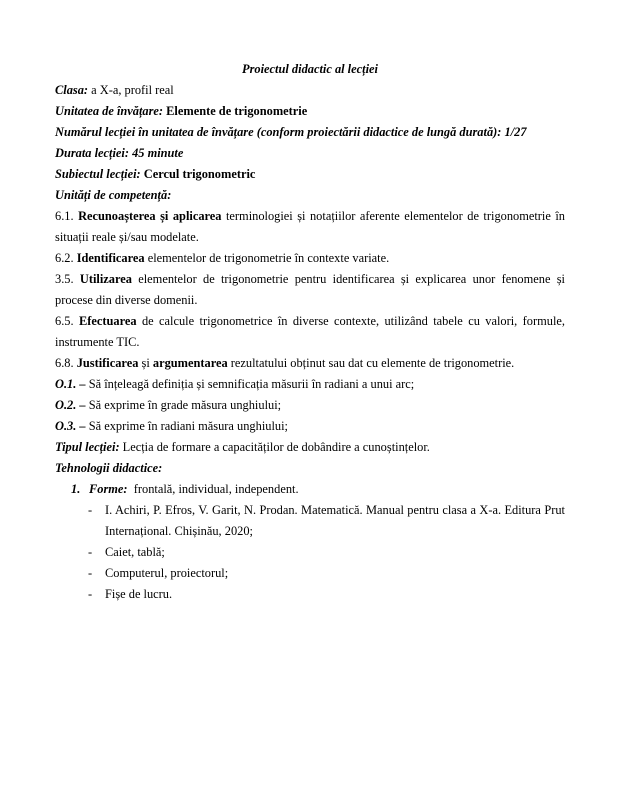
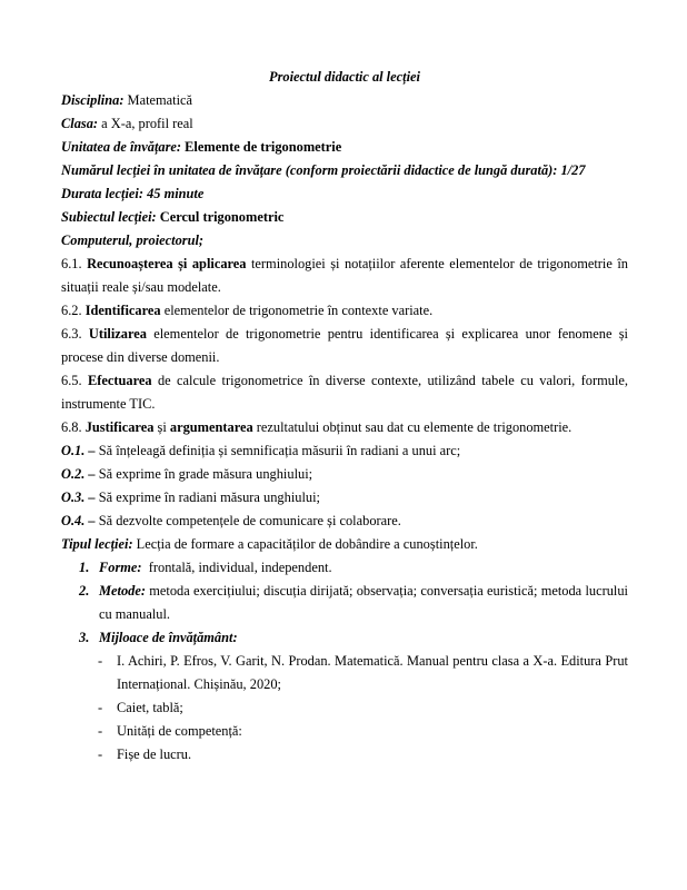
  Proiectul didactic al lecției
+ Disciplina: Matematică
  Clasa: a X-a, profil real
  Unitatea de învățare: Elemente de trigonometrie
  Numărul lecției în unitatea de învățare (conform proiectării didactice de lungă durată): 1/27
  Durata lecției: 45 minute
  Subiectul lecției: Cercul trigonometric
- Unități de competență:
+ Computerul, proiectorul;
  6.1. Recunoașterea și aplicarea terminologiei și notațiilor aferente elementelor de trigonometrie în situații reale și/sau modelate.
  6.2. Identificarea elementelor de trigonometrie în contexte variate.
- 3.5. Utilizarea elementelor de trigonometrie pentru identificarea și explicarea unor fenomene și procese din diverse domenii.
+ 6.3. Utilizarea elementelor de trigonometrie pentru identificarea și explicarea unor fenomene și procese din diverse domenii.
  6.5. Efectuarea de calcule trigonometrice în diverse contexte, utilizând tabele cu valori, formule, instrumente TIC.
  6.8. Justificarea și argumentarea rezultatului obținut sau dat cu elemente de trigonometrie.
  O.1. – Să înțeleagă definiția și semnificația măsurii în radiani a unui arc;
  O.2. – Să exprime în grade măsura unghiului;
  O.3. – Să exprime în radiani măsura unghiului;
+ O.4. – Să dezvolte competențele de comunicare și colaborare.
  Tipul lecției: Lecția de formare a capacităților de dobândire a cunoștințelor.
- Tehnologii didactice:
  1.
  Forme: frontală, individual, independent.
+ 2.
+ Metode: metoda exercițiului; discuția dirijată; observația; conversația euristică; metoda lucrului cu manualul.
+ 3.
+ Mijloace de învățământ:
  -
  I. Achiri, P. Efros, V. Garit, N. Prodan. Matematică. Manual pentru clasa a X-a. Editura Prut Internațional. Chișinău, 2020;
  -
  Caiet, tablă;
  -
- Computerul, proiectorul;
+ Unități de competență:
  -
  Fișe de lucru.
